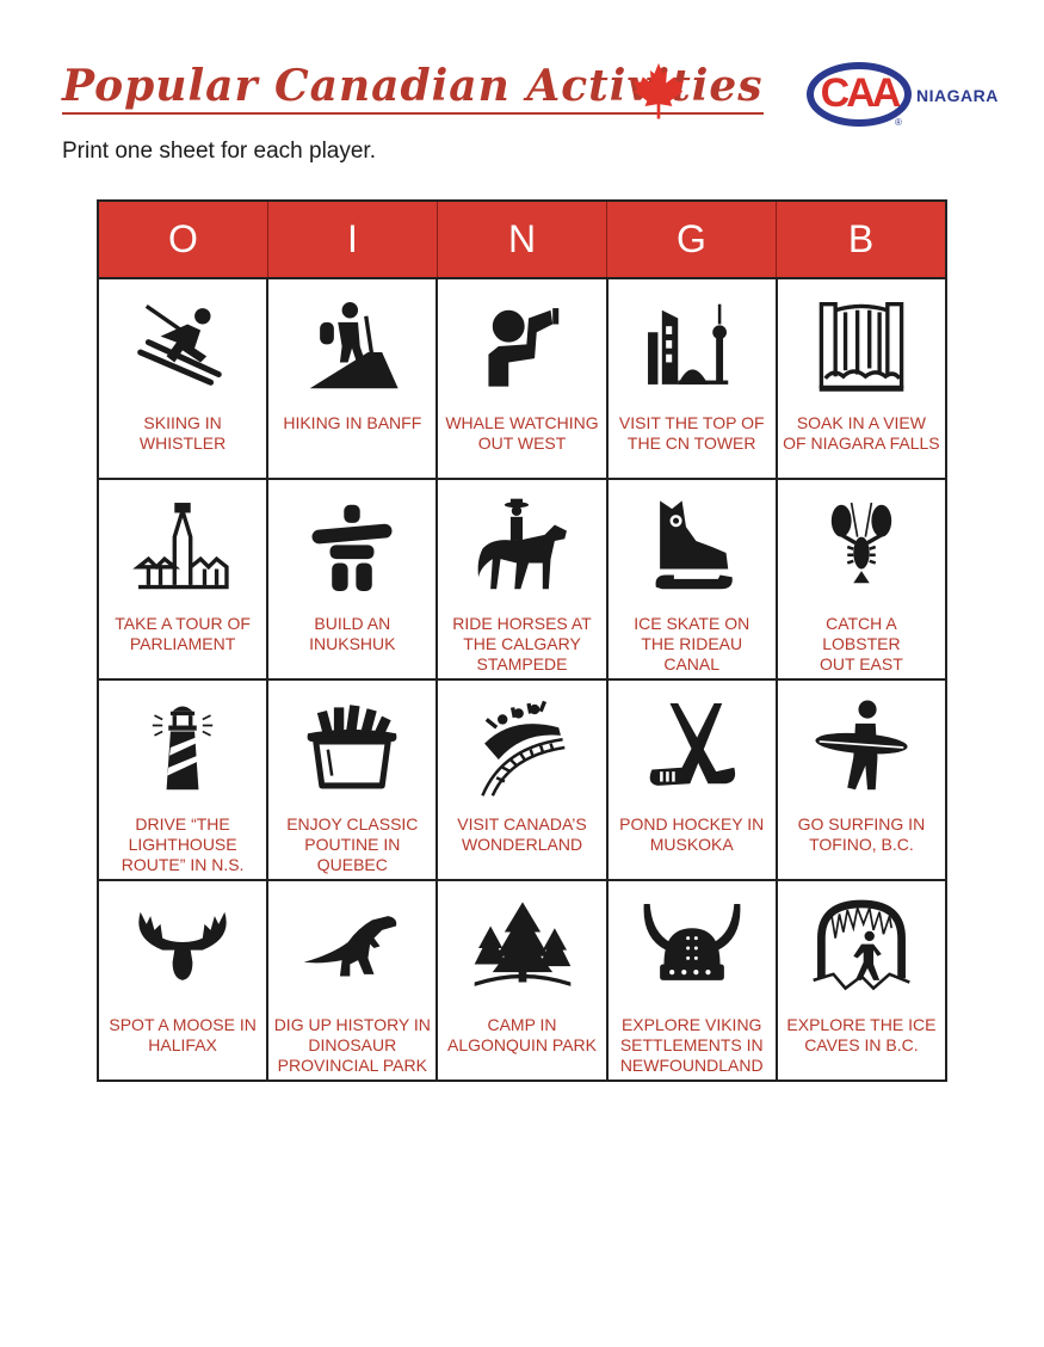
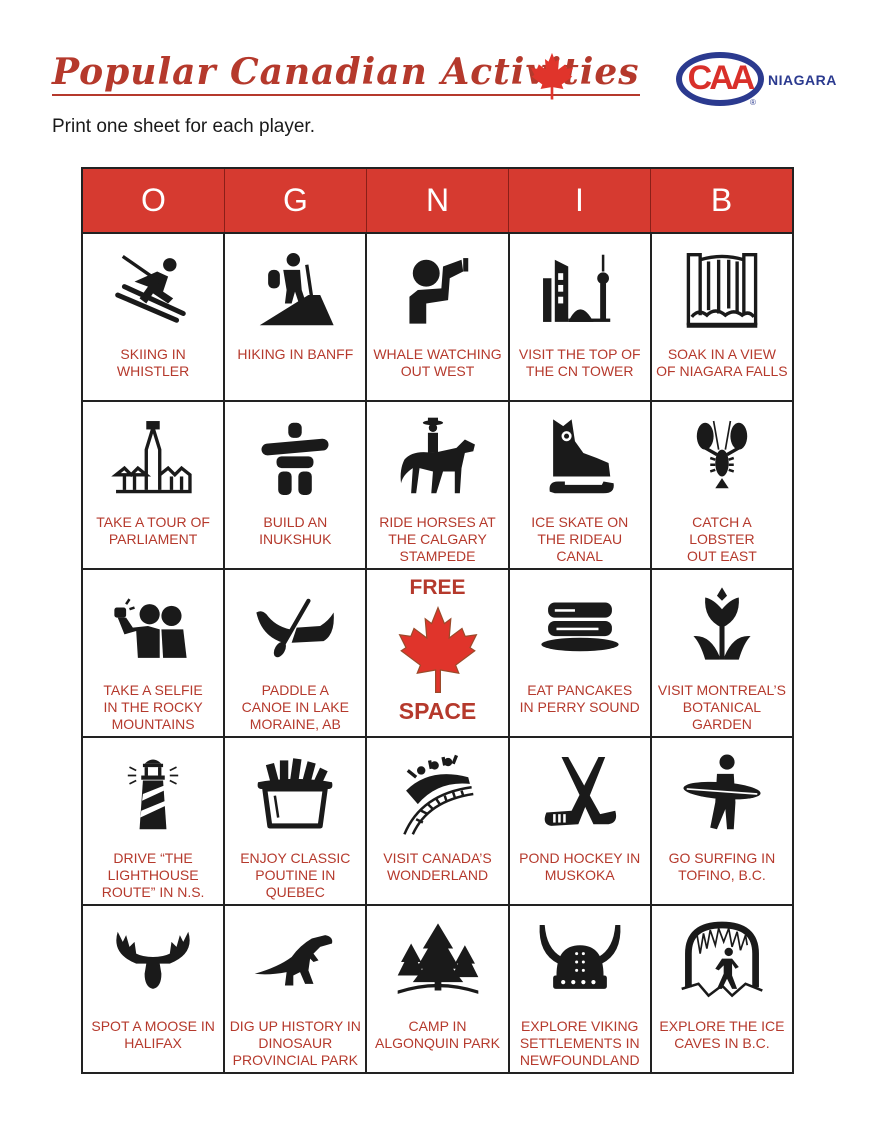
  Popular Canadian Actiies
  CAA
  ®
  NIAGARA
  Print one sheet for each player.
  O
- I
+ G
  N
- G
+ I
  B
  SKIING IN
  WHISTLER
  HIKING IN BANFF
  WHALE WATCHING
  OUT WEST
  VISIT THE TOP OF
  THE CN TOWER
  SOAK IN A VIEW
  OF NIAGARA FALLS
  TAKE A TOUR OF
  PARLIAMENT
  BUILD AN
  INUKSHUK
  RIDE HORSES AT
  THE CALGARY
  STAMPEDE
  ICE SKATE ON
  THE RIDEAU
  CANAL
  CATCH A
  LOBSTER
  OUT EAST
+ TAKE A SELFIE
+ IN THE ROCKY
+ MOUNTAINS
+ PADDLE A
+ CANOE IN LAKE
+ MORAINE, AB
+ FREE
+ SPACE
+ EAT PANCAKES
+ IN PERRY SOUND
+ VISIT MONTREAL’S
+ BOTANICAL
+ GARDEN
  DRIVE “THE
  LIGHTHOUSE
  ROUTE” IN N.S.
  ENJOY CLASSIC
  POUTINE IN
  QUEBEC
  VISIT CANADA’S
  WONDERLAND
  POND HOCKEY IN
  MUSKOKA
  GO SURFING IN
  TOFINO, B.C.
  SPOT A MOOSE IN
  HALIFAX
  DIG UP HISTORY IN
  DINOSAUR
  PROVINCIAL PARK
  CAMP IN
  ALGONQUIN PARK
  EXPLORE VIKING
  SETTLEMENTS IN
  NEWFOUNDLAND
  EXPLORE THE ICE
  CAVES IN B.C.
